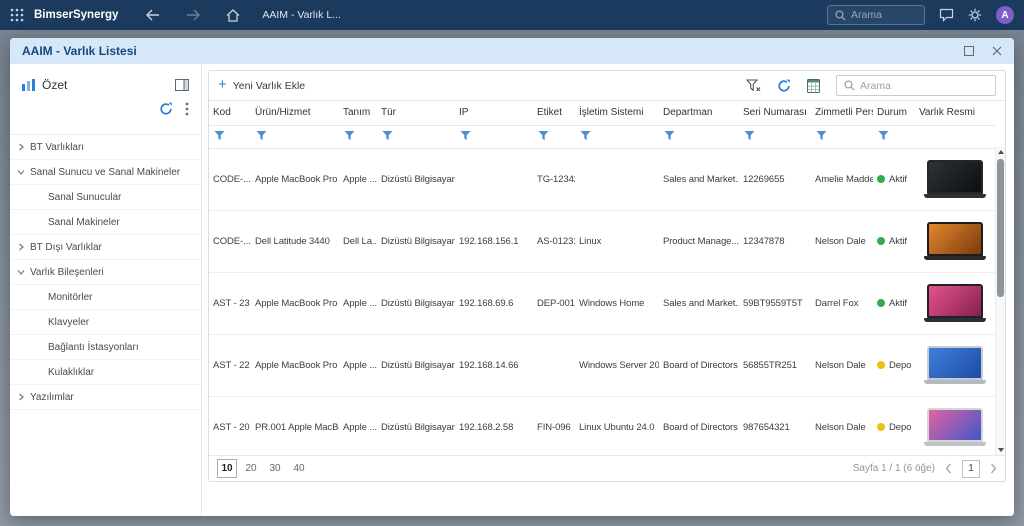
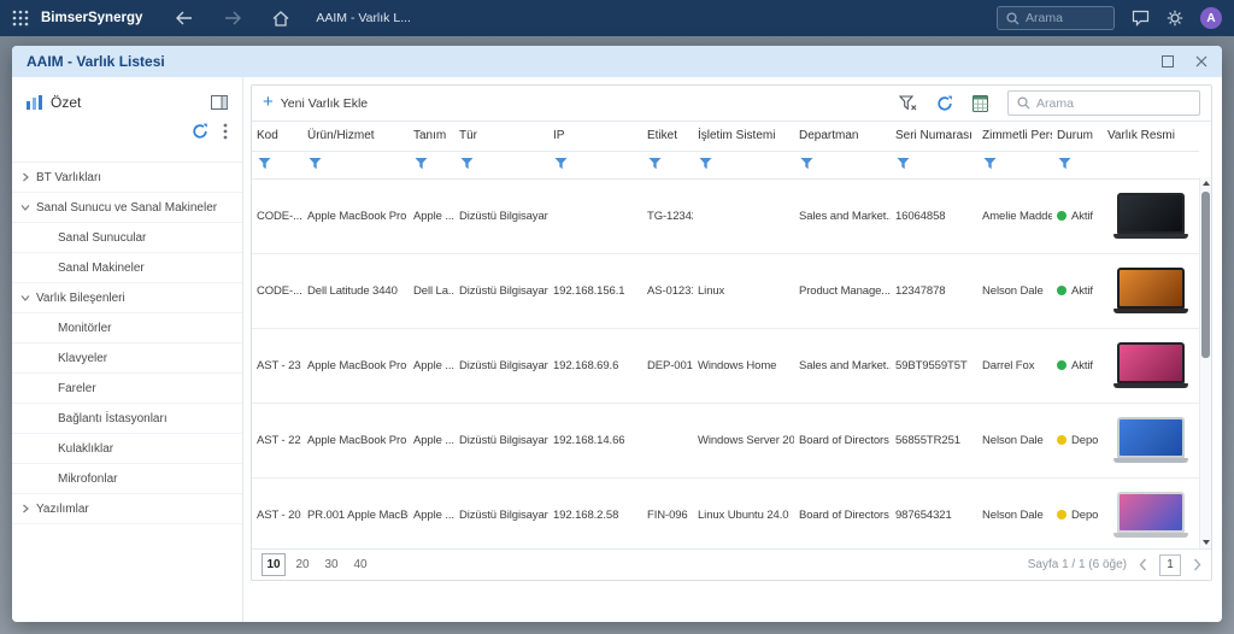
  BimserSynergy
  AAIM - Varlık L...
  Arama
  A
  AAIM - Varlık Listesi
  Özet
  BT Varlıkları
  Sanal Sunucu ve Sanal Makineler
  Sanal Sunucular
  Sanal Makineler
- BT Dışı Varlıklar
  Varlık Bileşenleri
  Monitörler
  Klavyeler
+ Fareler
  Bağlantı İstasyonları
  Kulaklıklar
+ Mikrofonlar
  Yazılımlar
  +
  Yeni Varlık Ekle
  Arama
  Kod	Ürün/Hizmet	Tanım	Tür	IP	Etiket	İşletim Sistemi	Departman	Seri Numarası	Zimmetli Per	Durum	Varlık Resmi
- CODE-...	Apple MacBook Pro	Apple ...	Dizüstü Bilgisayar		TG-1234		Sales and Market.	12269655	Amelie Madde	Aktif
+ CODE-...	Apple MacBook Pro	Apple ...	Dizüstü Bilgisayar		TG-1234		Sales and Market.	16064858	Amelie Madde	Aktif
  CODE-...	Dell Latitude 3440	Dell La..	Dizüstü Bilgisayar	192.168.156.1	AS-0123	Linux	Product Manage...	12347878	Nelson Dale	Aktif
  AST - 23	Apple MacBook Pro	Apple ...	Dizüstü Bilgisayar	192.168.69.6	DEP-001	Windows Home	Sales and Market.	59BT9559T5T	Darrel Fox	Aktif
  AST - 22	Apple MacBook Pro	Apple ...	Dizüstü Bilgisayar	192.168.14.66		Windows Server 20	Board of Directors	56855TR251	Nelson Dale	Depo
  AST - 20	PR.001 Apple MacB	Apple ...	Dizüstü Bilgisayar	192.168.2.58	FIN-096	Linux Ubuntu 24.0	Board of Directors	987654321	Nelson Dale	Depo
  10
  20
  30
  40
  Sayfa 1 / 1 (6 öğe)
  1
